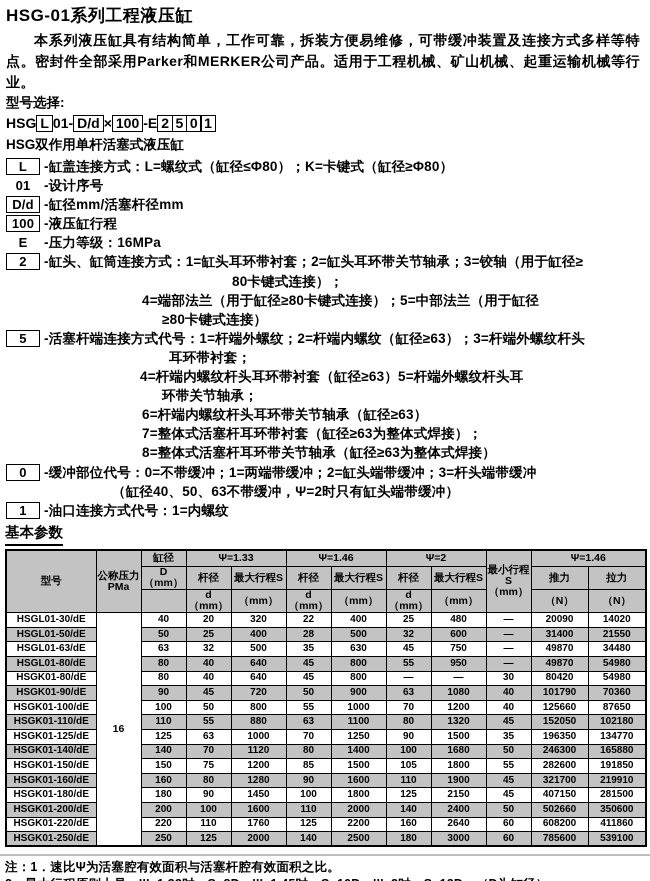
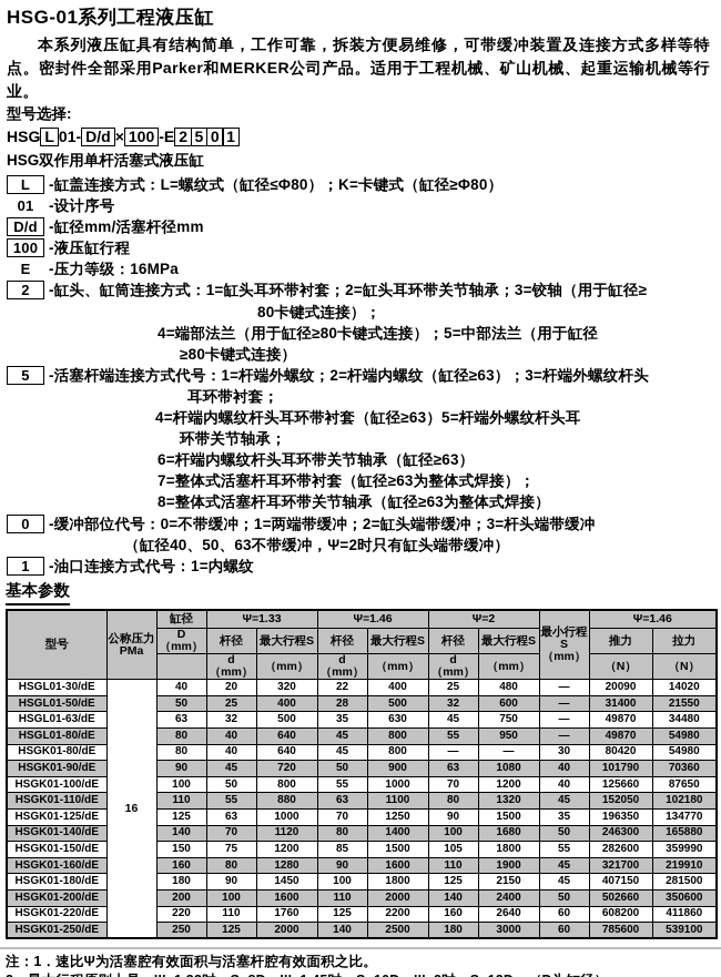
  HSG-01系列工程液压缸
  本系列液压缸具有结构简单，工作可靠，拆装方便易维修，可带缓冲装置及连接方式多样等特点。密封件全部采用Parker和MERKER公司产品。适用于工程机械、矿山机械、起重运输机械等行业。
  型号选择:
  HSG
  L
  01-
  D/d
  ×
  100
  -E
  2
  5
  0
  1
  HSG双作用单杆活塞式液压缸
  L -缸盖连接方式：L=螺纹式（缸径≤Φ80）；K=卡键式（缸径≥Φ80）
  01 -设计序号
  D/d -缸径mm/活塞杆径mm
  100 -液压缸行程
  E -压力等级：16MPa
  2 -缸头、缸筒连接方式：1=缸头耳环带衬套；2=缸头耳环带关节轴承；3=铰轴（用于缸径≥
  80卡键式连接）；
  4=端部法兰（用于缸径≥80卡键式连接）；5=中部法兰（用于缸径
  ≥80卡键式连接）
  5 -活塞杆端连接方式代号：1=杆端外螺纹；2=杆端内螺纹（缸径≥63）；3=杆端外螺纹杆头
  耳环带衬套；
  4=杆端内螺纹杆头耳环带衬套（缸径≥63）5=杆端外螺纹杆头耳
  环带关节轴承；
  6=杆端内螺纹杆头耳环带关节轴承（缸径≥63）
  7=整体式活塞杆耳环带衬套（缸径≥63为整体式焊接）；
  8=整体式活塞杆耳环带关节轴承（缸径≥63为整体式焊接）
  0 -缓冲部位代号：0=不带缓冲；1=两端带缓冲；2=缸头端带缓冲；3=杆头端带缓冲
  （缸径40、50、63不带缓冲，Ψ=2时只有缸头端带缓冲）
  1 -油口连接方式代号：1=内螺纹
  基本参数
  型号	公称压力 PMa	缸径	Ψ=1.33	Ψ=1.46	Ψ=2	最小行程 S（mm）	Ψ=1.46
  D（mm）	杆径	最大行程S	杆径	最大行程S	杆径	最大行程S	推力	拉力
  	d（mm）	（mm）	d（mm）	（mm）	d（mm）	（mm）	（N）	（N）
  HSGL01-30/dE	16	40	20	320	22	400	25	480	—	20090	14020
  HSGL01-50/dE	50	25	400	28	500	32	600	—	31400	21550
  HSGL01-63/dE	63	32	500	35	630	45	750	—	49870	34480
  HSGL01-80/dE	80	40	640	45	800	55	950	—	49870	54980
  HSGK01-80/dE	80	40	640	45	800	—	—	30	80420	54980
  HSGK01-90/dE	90	45	720	50	900	63	1080	40	101790	70360
  HSGK01-100/dE	100	50	800	55	1000	70	1200	40	125660	87650
  HSGK01-110/dE	110	55	880	63	1100	80	1320	45	152050	102180
  HSGK01-125/dE	125	63	1000	70	1250	90	1500	35	196350	134770
  HSGK01-140/dE	140	70	1120	80	1400	100	1680	50	246300	165880
- HSGK01-150/dE	150	75	1200	85	1500	105	1800	55	282600	191850
+ HSGK01-150/dE	150	75	1200	85	1500	105	1800	55	282600	359990
  HSGK01-160/dE	160	80	1280	90	1600	110	1900	45	321700	219910
  HSGK01-180/dE	180	90	1450	100	1800	125	2150	45	407150	281500
  HSGK01-200/dE	200	100	1600	110	2000	140	2400	50	502660	350600
  HSGK01-220/dE	220	110	1760	125	2200	160	2640	60	608200	411860
  HSGK01-250/dE	250	125	2000	140	2500	180	3000	60	785600	539100
  注：1．速比Ψ为活塞腔有效面积与活塞杆腔有效面积之比。
